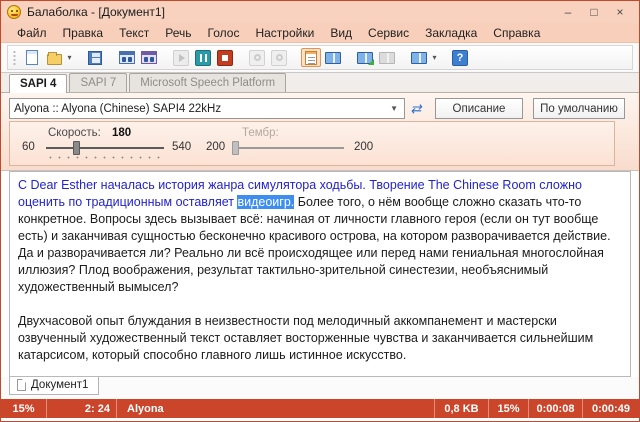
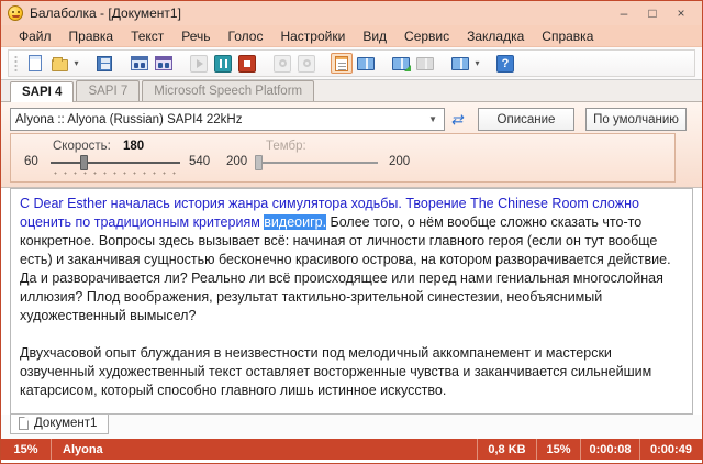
  Балаболка - [Документ1]
  –
  □
  ×
  Файл
  Правка
  Текст
  Речь
  Голос
  Настройки
  Вид
  Сервис
  Закладка
  Справка
  ▾
  ▾
  ?
  SAPI 4
  SAPI 7
  Microsoft Speech Platform
- Alyona :: Alyona (Chinese) SAPI4 22kHz
+ Alyona :: Alyona (Russian) SAPI4 22kHz
  ▼
  ⇄
  Описание
  По умолчанию
  Скорость:
  180
  60
  540
  Тембр:
  200
  200
- С Dear Esther началась история жанра симулятора ходьбы. Творение The Chinese Room сложно оценить по традиционным оставляет видеоигр. Более того, о нём вообще сложно сказать что-то конкретное. Вопросы здесь вызывает всё: начиная от личности главного героя (если он тут вообще есть) и заканчивая сущностью бесконечно красивого острова, на котором разворачивается действие. Да и разворачивается ли? Реально ли всё происходящее или перед нами гениальная многослойная иллюзия? Плод воображения, результат тактильно-зрительной синестезии, необъяснимый художественный вымысел?
+ С Dear Esther началась история жанра симулятора ходьбы. Творение The Chinese Room сложно оценить по традиционным критериям видеоигр. Более того, о нём вообще сложно сказать что-то конкретное. Вопросы здесь вызывает всё: начиная от личности главного героя (если он тут вообще есть) и заканчивая сущностью бесконечно красивого острова, на котором разворачивается действие. Да и разворачивается ли? Реально ли всё происходящее или перед нами гениальная многослойная иллюзия? Плод воображения, результат тактильно-зрительной синестезии, необъяснимый художественный вымысел?
  Двухчасовой опыт блуждания в неизвестности под мелодичный аккомпанемент и мастерски озвученный художественный текст оставляет восторженные чувства и заканчивается сильнейшим катарсисом, который способно главного лишь истинное искусство.
  Документ1
  15%
- 2: 24
  Alyona
  0,8 KB
  15%
  0:00:08
  0:00:49
